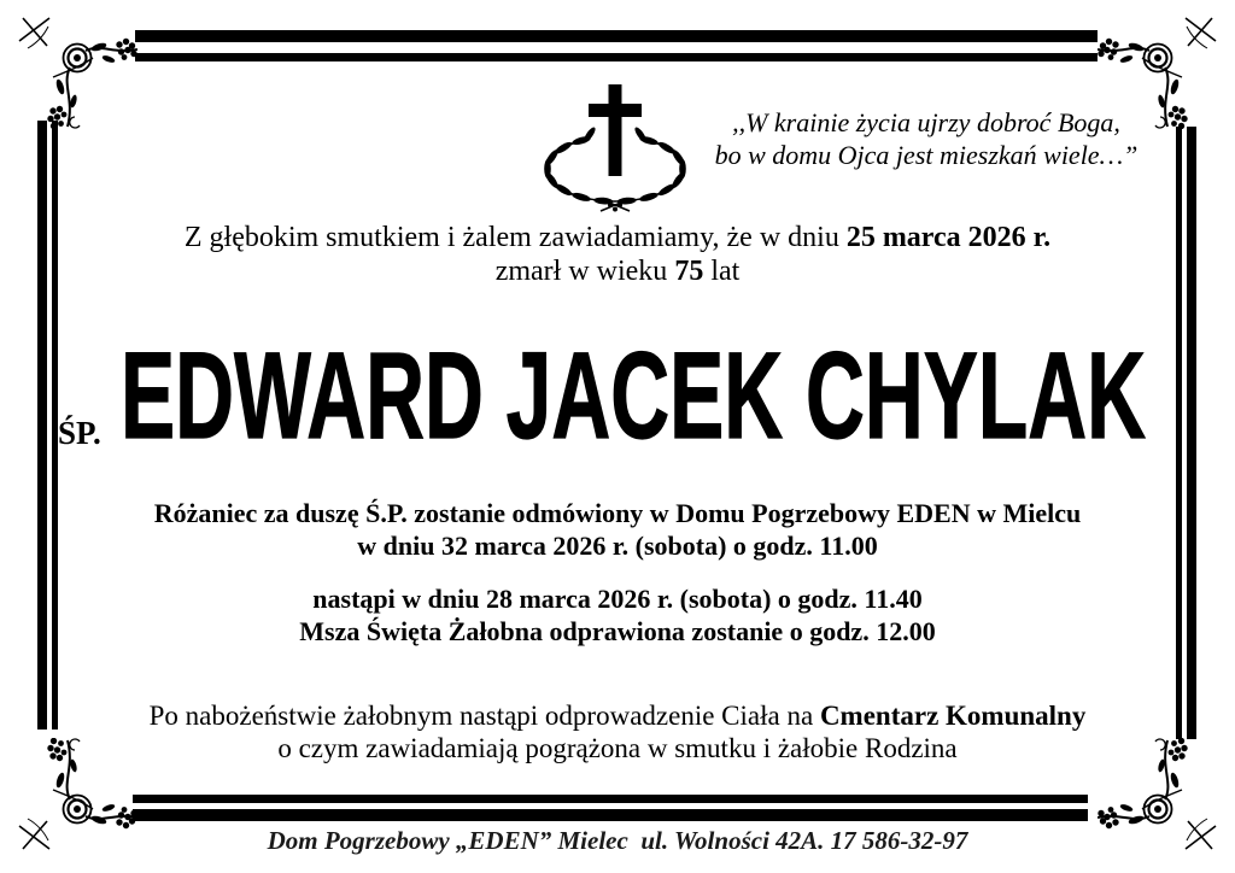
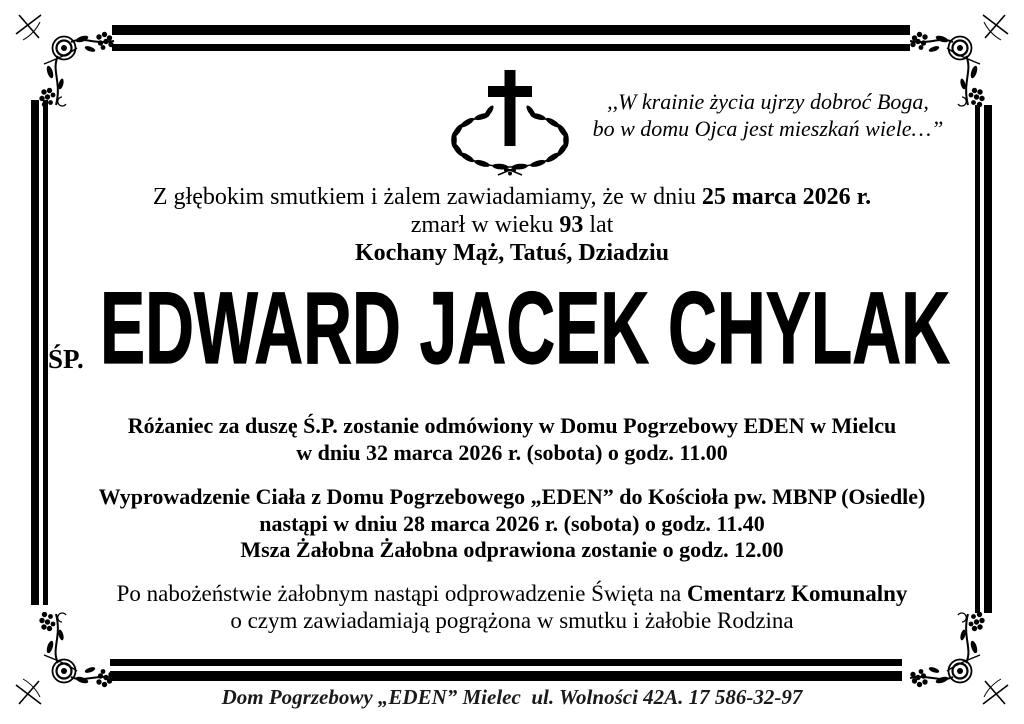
  ,,W krainie życia ujrzy dobroć Boga,
  bo w domu Ojca jest mieszkań wiele…”
  Z głębokim smutkiem i żalem zawiadamiamy, że w dniu 25 marca 2026 r.
- zmarł w wieku 75 lat
+ zmarł w wieku 93 lat
+ Kochany Mąż, Tatuś, Dziadziu
  ŚP.
  EDWARD JACEK CHYLAK
  Różaniec za duszę Ś.P. zostanie odmówiony w Domu Pogrzebowy EDEN w Mielcu
  w dniu 32 marca 2026 r. (sobota) o godz. 11.00
+ Wyprowadzenie Ciała z Domu Pogrzebowego „EDEN” do Kościoła pw. MBNP (Osiedle)
  nastąpi w dniu 28 marca 2026 r. (sobota) o godz. 11.40
- Msza Święta Żałobna odprawiona zostanie o godz. 12.00
+ Msza Żałobna Żałobna odprawiona zostanie o godz. 12.00
- Po nabożeństwie żałobnym nastąpi odprowadzenie Ciała na Cmentarz Komunalny
+ Po nabożeństwie żałobnym nastąpi odprowadzenie Święta na Cmentarz Komunalny
  o czym zawiadamiają pogrążona w smutku i żałobie Rodzina
  Dom Pogrzebowy „EDEN” Mielec ul. Wolności 42A. 17 586-32-97
